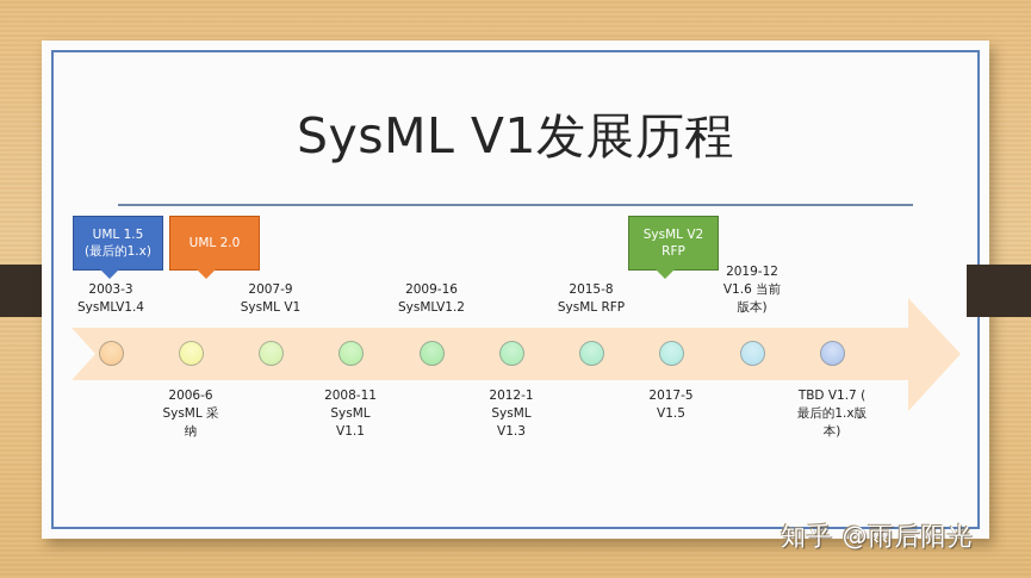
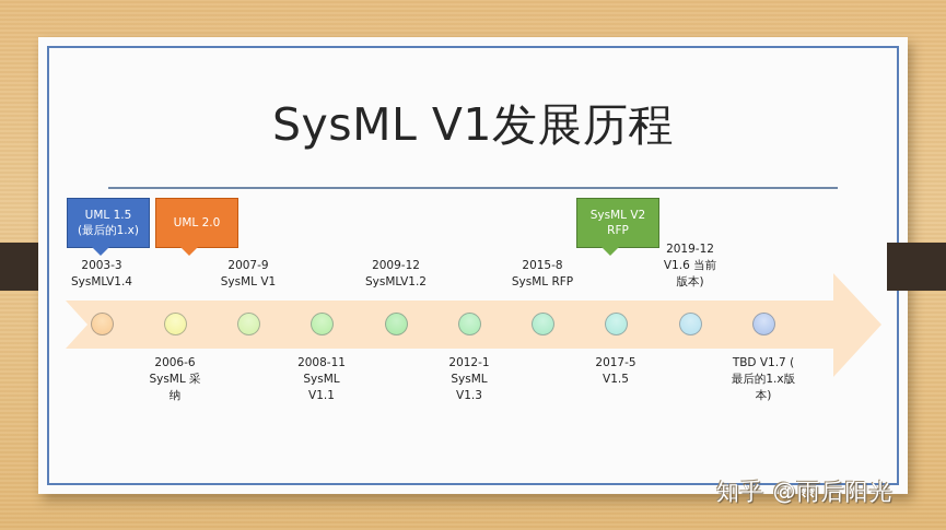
  SysML V1发展历程
  UML 1.5
  (最后的1.x)
  UML 2.0
  SysML V2
  RFP
  2003-3
  SysMLV1.4
  2007-9
  SysML V1
- 2009-16
+ 2009-12
  SysMLV1.2
  2015-8
  SysML RFP
  2019-12
  V1.6 当前
  版本)
  2006-6
  SysML 采
  纳
  2008-11
  SysML
  V1.1
  2012-1
  SysML
  V1.3
  2017-5
  V1.5
  TBD V1.7 (
  最后的1.x版
  本)
  知乎 @雨后阳光
